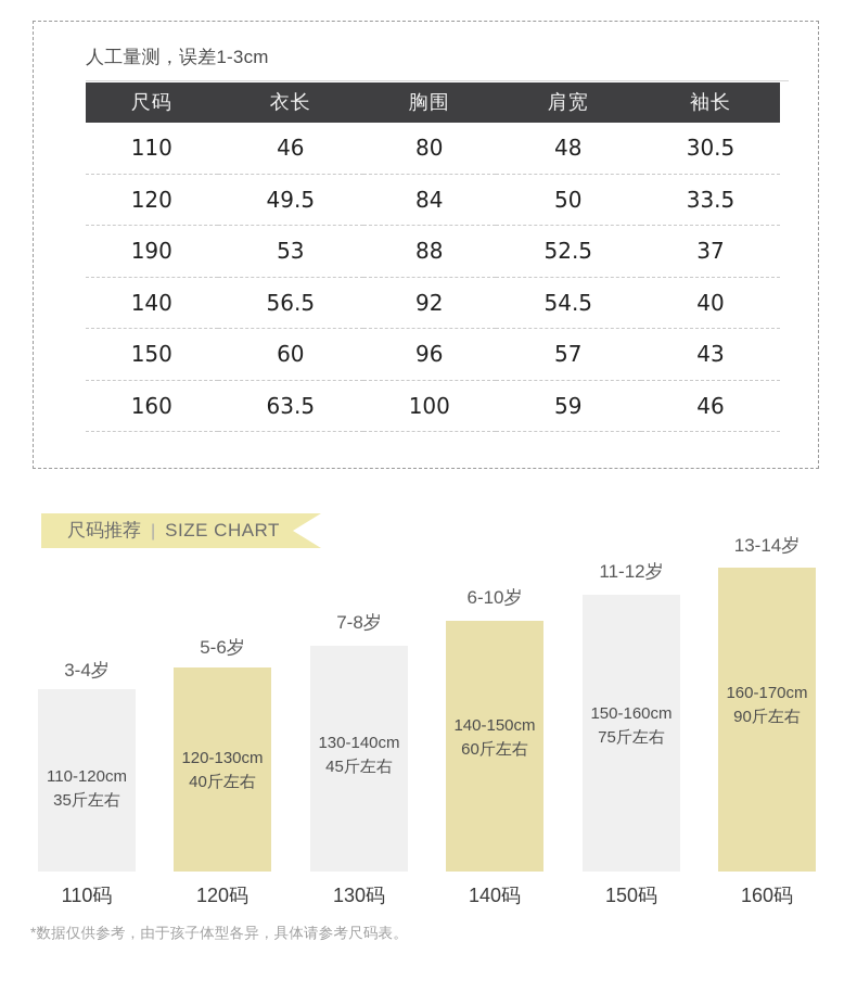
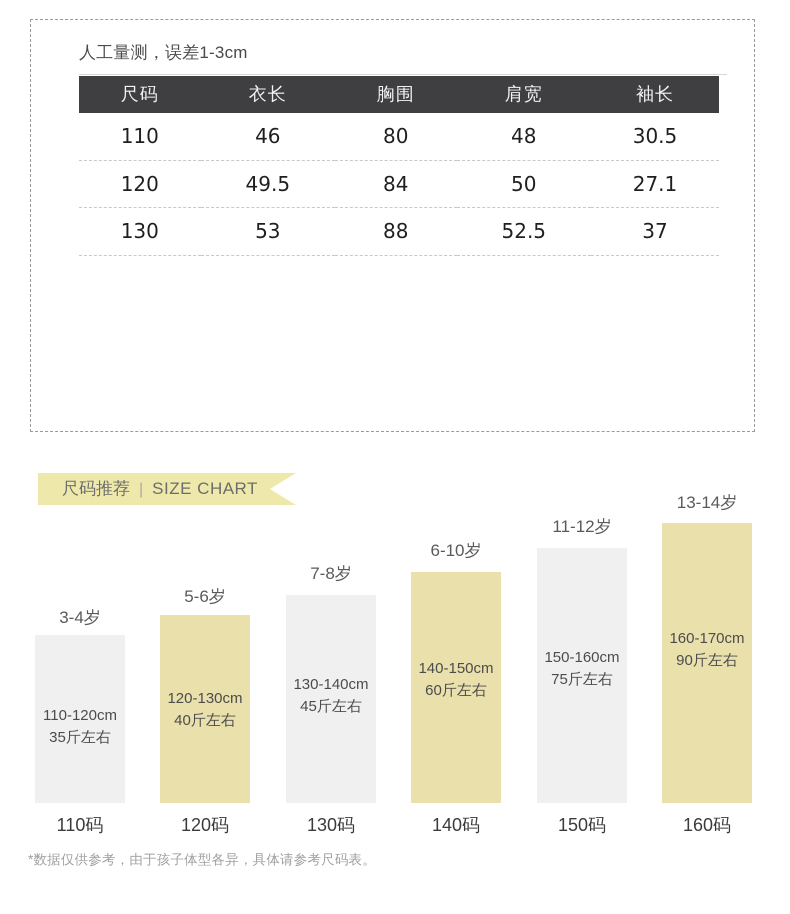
  人工量测，误差1-3cm
  尺码	衣长	胸围	肩宽	袖长
  110	46	80	48	30.5
- 120	49.5	84	50	33.5
+ 120	49.5	84	50	27.1
- 190	53	88	52.5	37
+ 130	53	88	52.5	37
- 140	56.5	92	54.5	40
- 150	60	96	57	43
- 160	63.5	100	59	46
  尺码推荐 | SIZE CHART
  3-4岁
  110-120cm
  35斤左右
  110码
  5-6岁
  120-130cm
  40斤左右
  120码
  7-8岁
  130-140cm
  45斤左右
  130码
  6-10岁
  140-150cm
  60斤左右
  140码
  11-12岁
  150-160cm
  75斤左右
  150码
  13-14岁
  160-170cm
  90斤左右
  160码
  *数据仅供参考，由于孩子体型各异，具体请参考尺码表。
